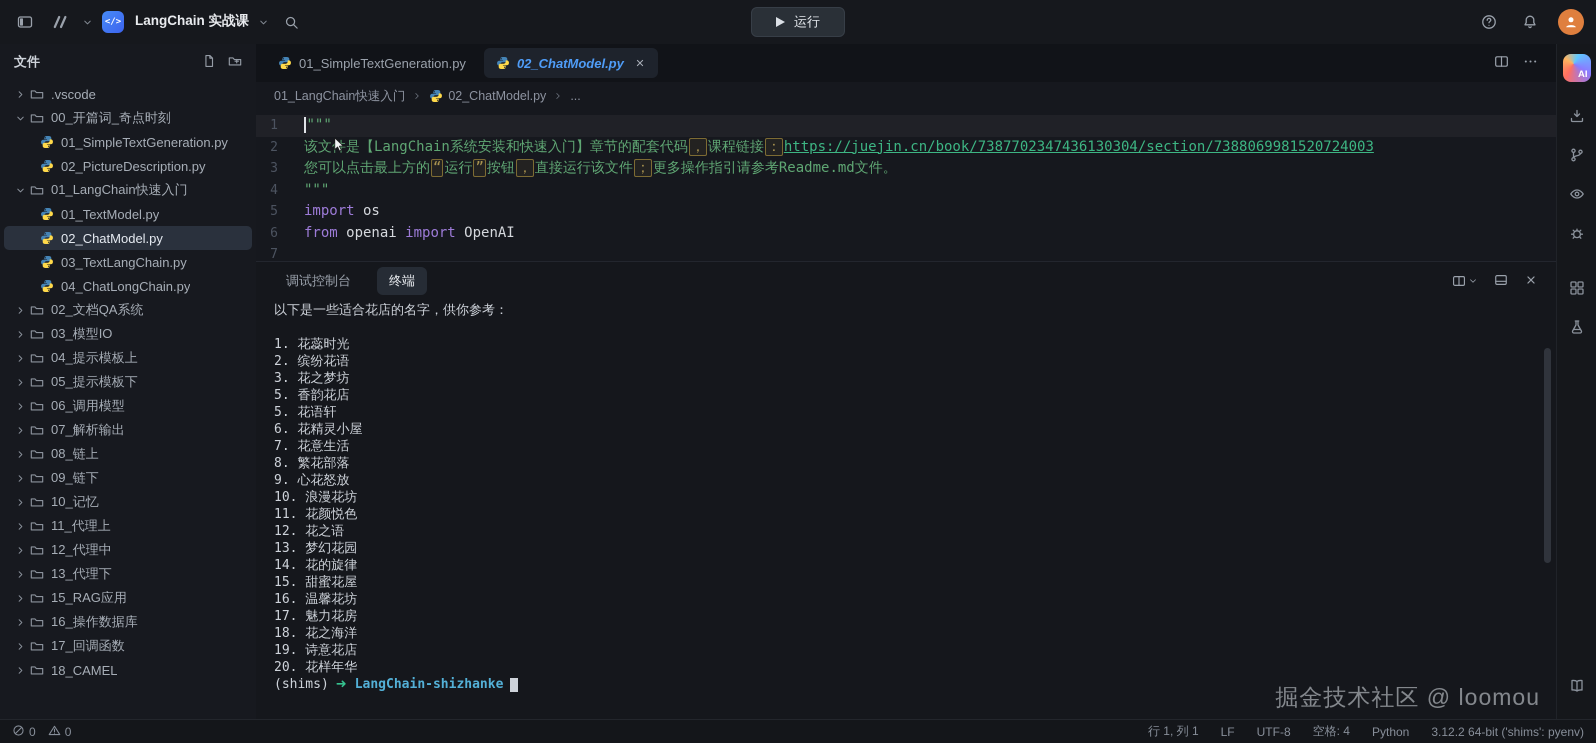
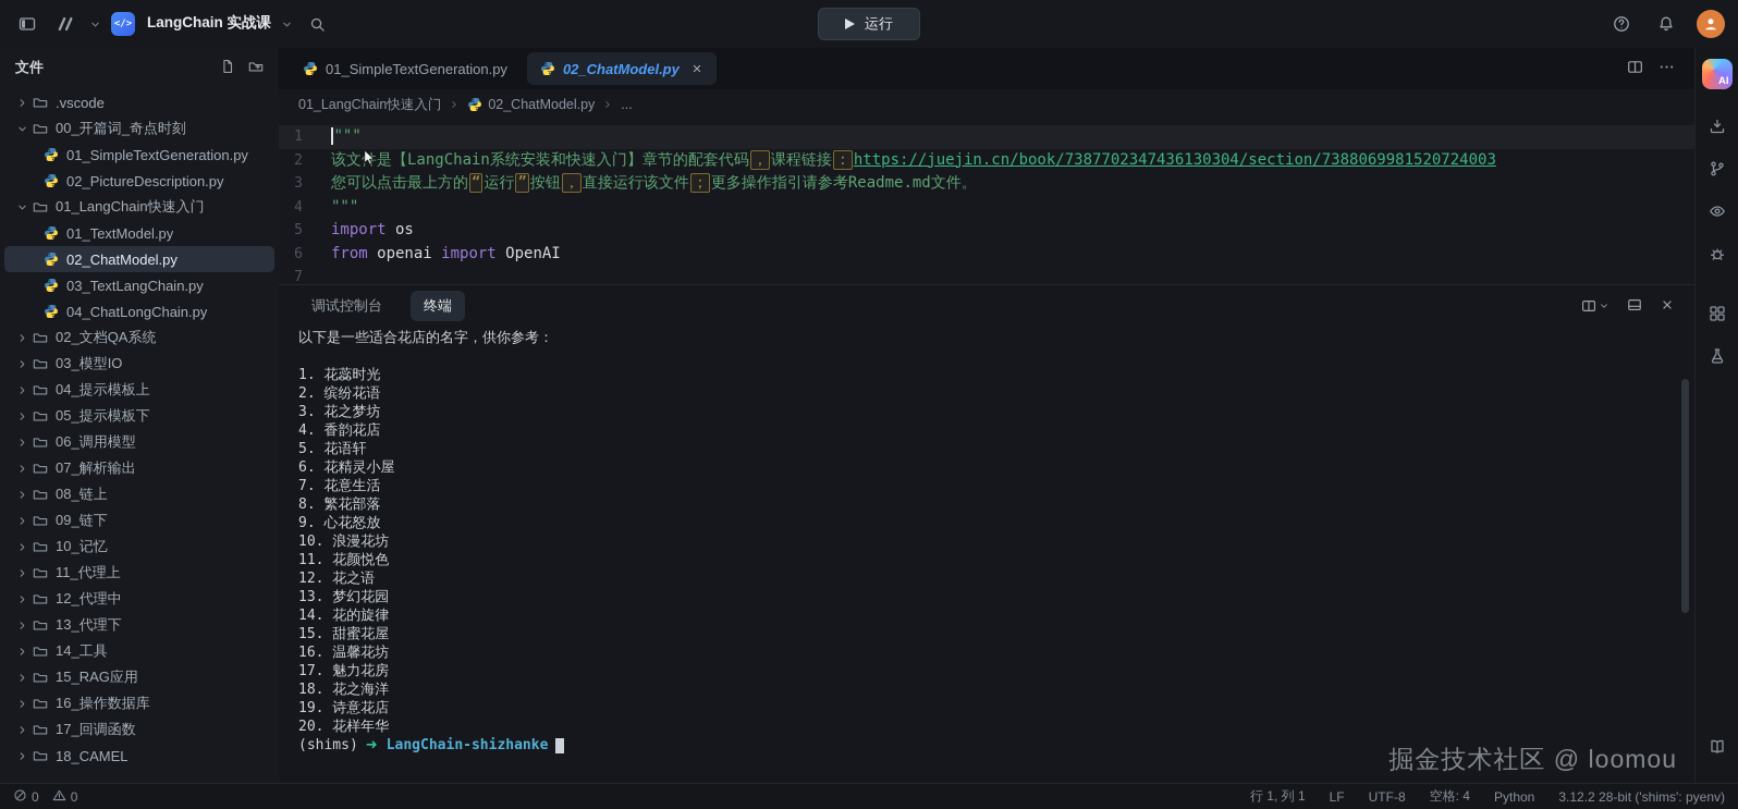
  </>
  LangChain 实战课
  运行
  文件
  .vscode
  00_开篇词_奇点时刻
  01_SimpleTextGeneration.py
  02_PictureDescription.py
  01_LangChain快速入门
  01_TextModel.py
  02_ChatModel.py
  03_TextLangChain.py
  04_ChatLongChain.py
  02_文档QA系统
  03_模型IO
  04_提示模板上
  05_提示模板下
  06_调用模型
  07_解析输出
  08_链上
  09_链下
  10_记忆
  11_代理上
  12_代理中
  13_代理下
+ 14_工具
  15_RAG应用
  16_操作数据库
  17_回调函数
  18_CAMEL
  01_SimpleTextGeneration.py
  02_ChatModel.py
  01_LangChain快速入门
  02_ChatModel.py
  ...
  1
  """
  2
  该文是【LangChain系统安装和快速入门】章节的配套代码 ， 课程链接 ： https://juejin.cn/book/7387702347436130304/section/7388069981520724003
  3
  您可以点击最上方的 “ 运行 ” 按钮 ， 直接运行该文件 ； 更多操作指引请参考Readme.md文件。
  4
  """
  5
  import os
  6
  from openai import OpenAI
  7
  调试控制台
  终端
  以下是一些适合花店的名字，供你参考：
  1. 花蕊时光
  2. 缤纷花语
  3. 花之梦坊
- 5. 香韵花店
+ 4. 香韵花店
  5. 花语轩
  6. 花精灵小屋
  7. 花意生活
  8. 繁花部落
  9. 心花怒放
  10. 浪漫花坊
  11. 花颜悦色
  12. 花之语
  13. 梦幻花园
  14. 花的旋律
  15. 甜蜜花屋
  16. 温馨花坊
  17. 魅力花房
  18. 花之海洋
  19. 诗意花店
  20. 花样年华
  (shims)
  ➜
  LangChain-shizhanke
  掘金技术社区 @ loomou
  AI
  0
  0
  行 1, 列 1
  LF
  UTF-8
  空格: 4
  Python
- 3.12.2 64-bit ('shims': pyenv)
+ 3.12.2 28-bit ('shims': pyenv)
